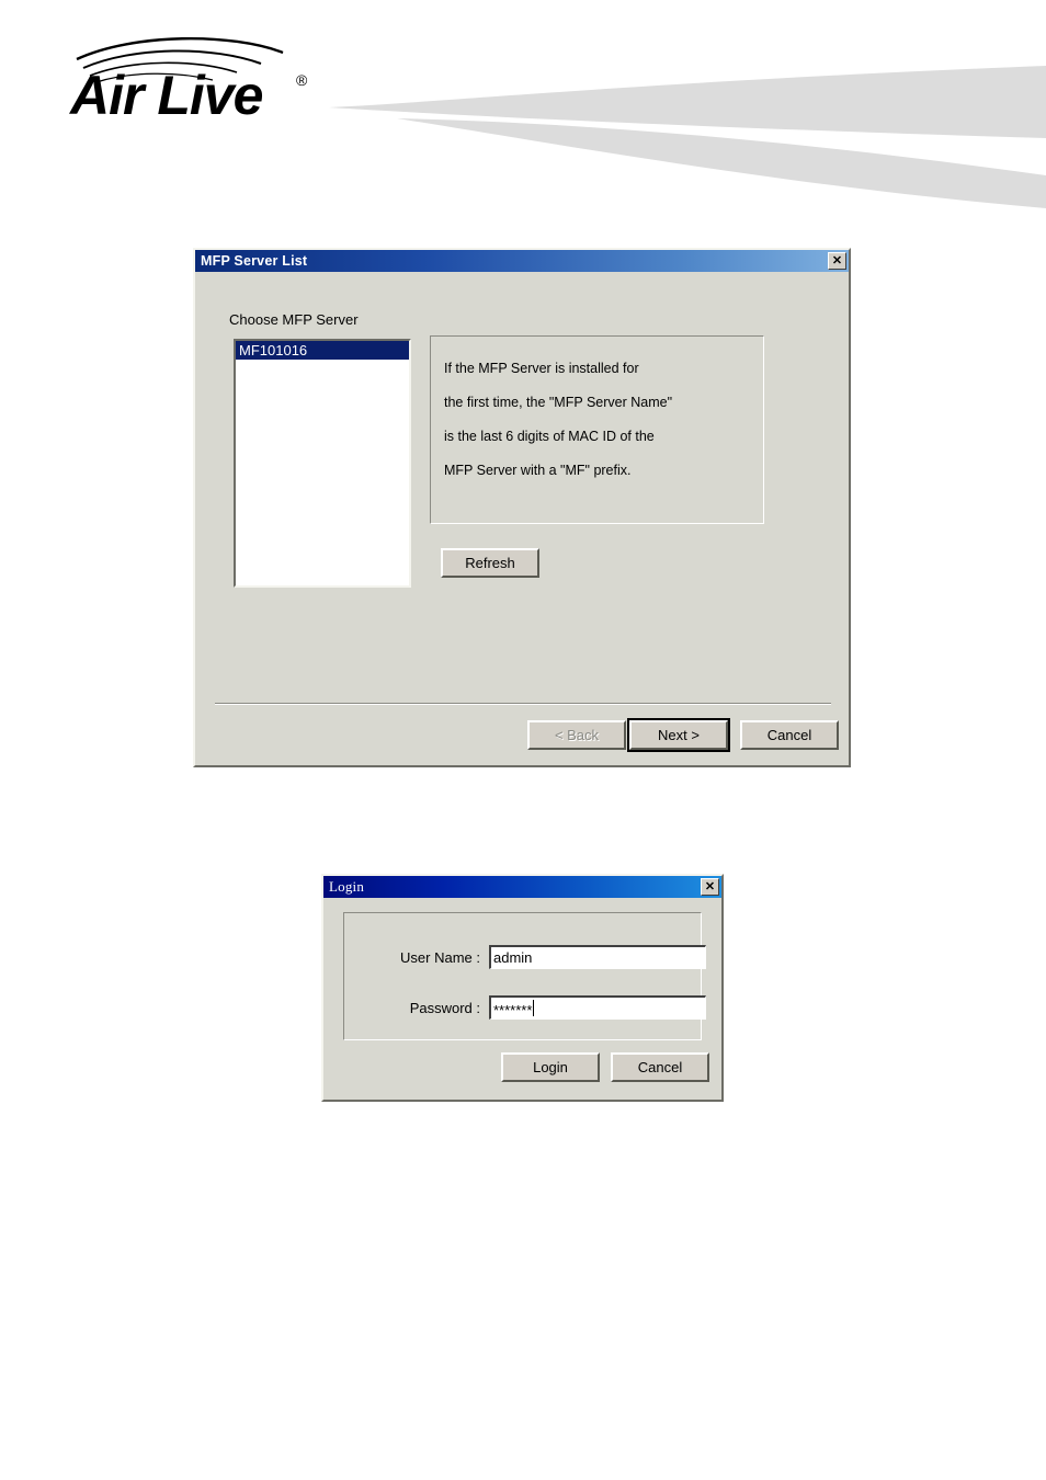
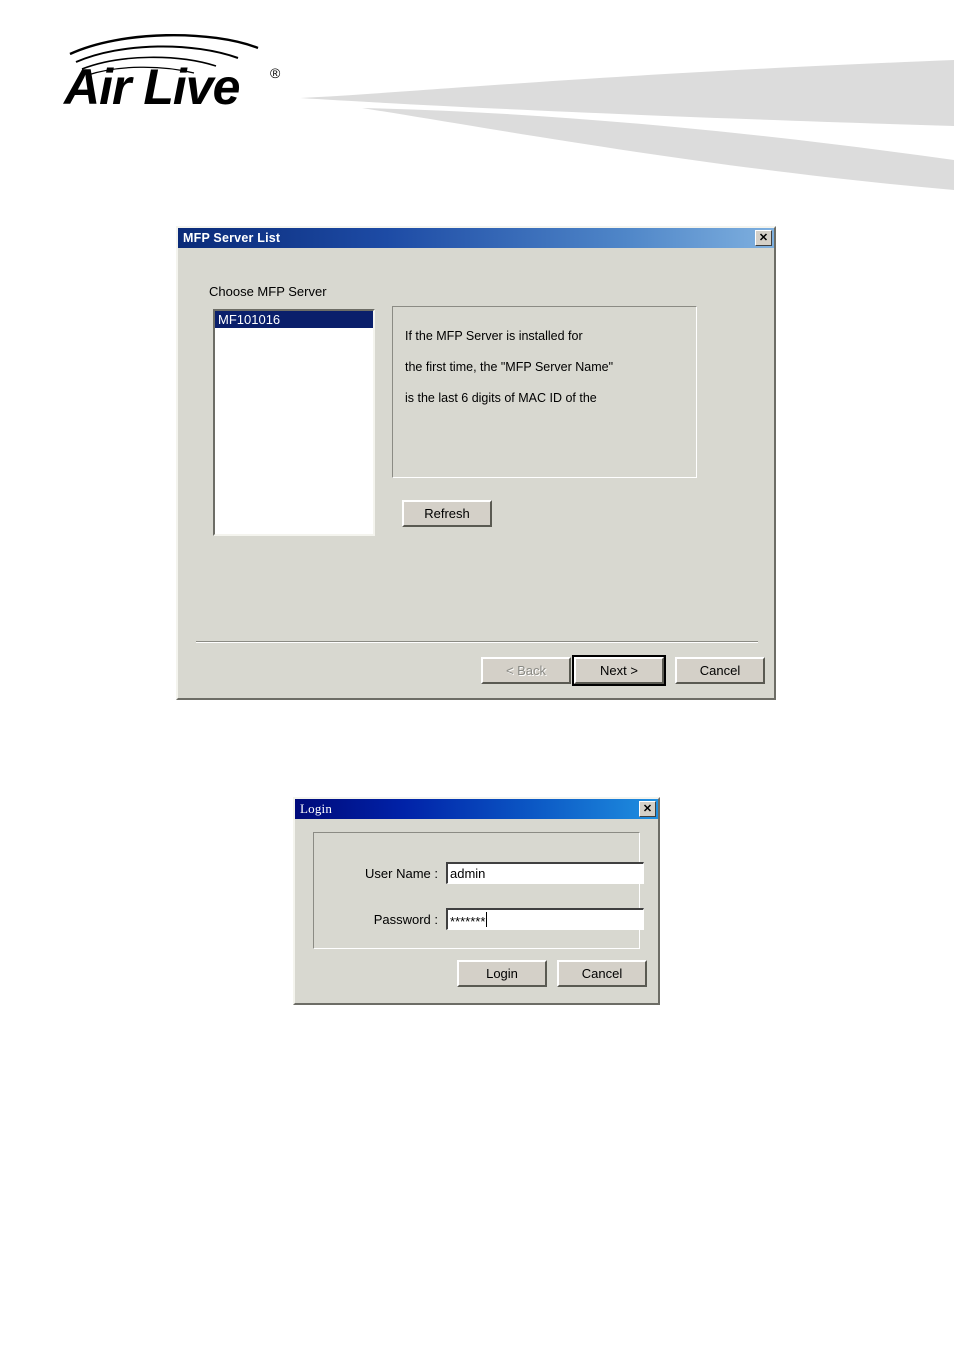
  Air Live
  ®
  MFP Server List
  ✕
  Choose MFP Server
  MF101016
  If the MFP Server is installed for
  the first time, the "MFP Server Name"
  is the last 6 digits of MAC ID of the
- MFP Server with a "MF" prefix.
  Refresh
  < Back
  Next >
  Cancel
  Login
  ✕
  User Name :
  admin
  Password :
  *******
  Login
  Cancel
